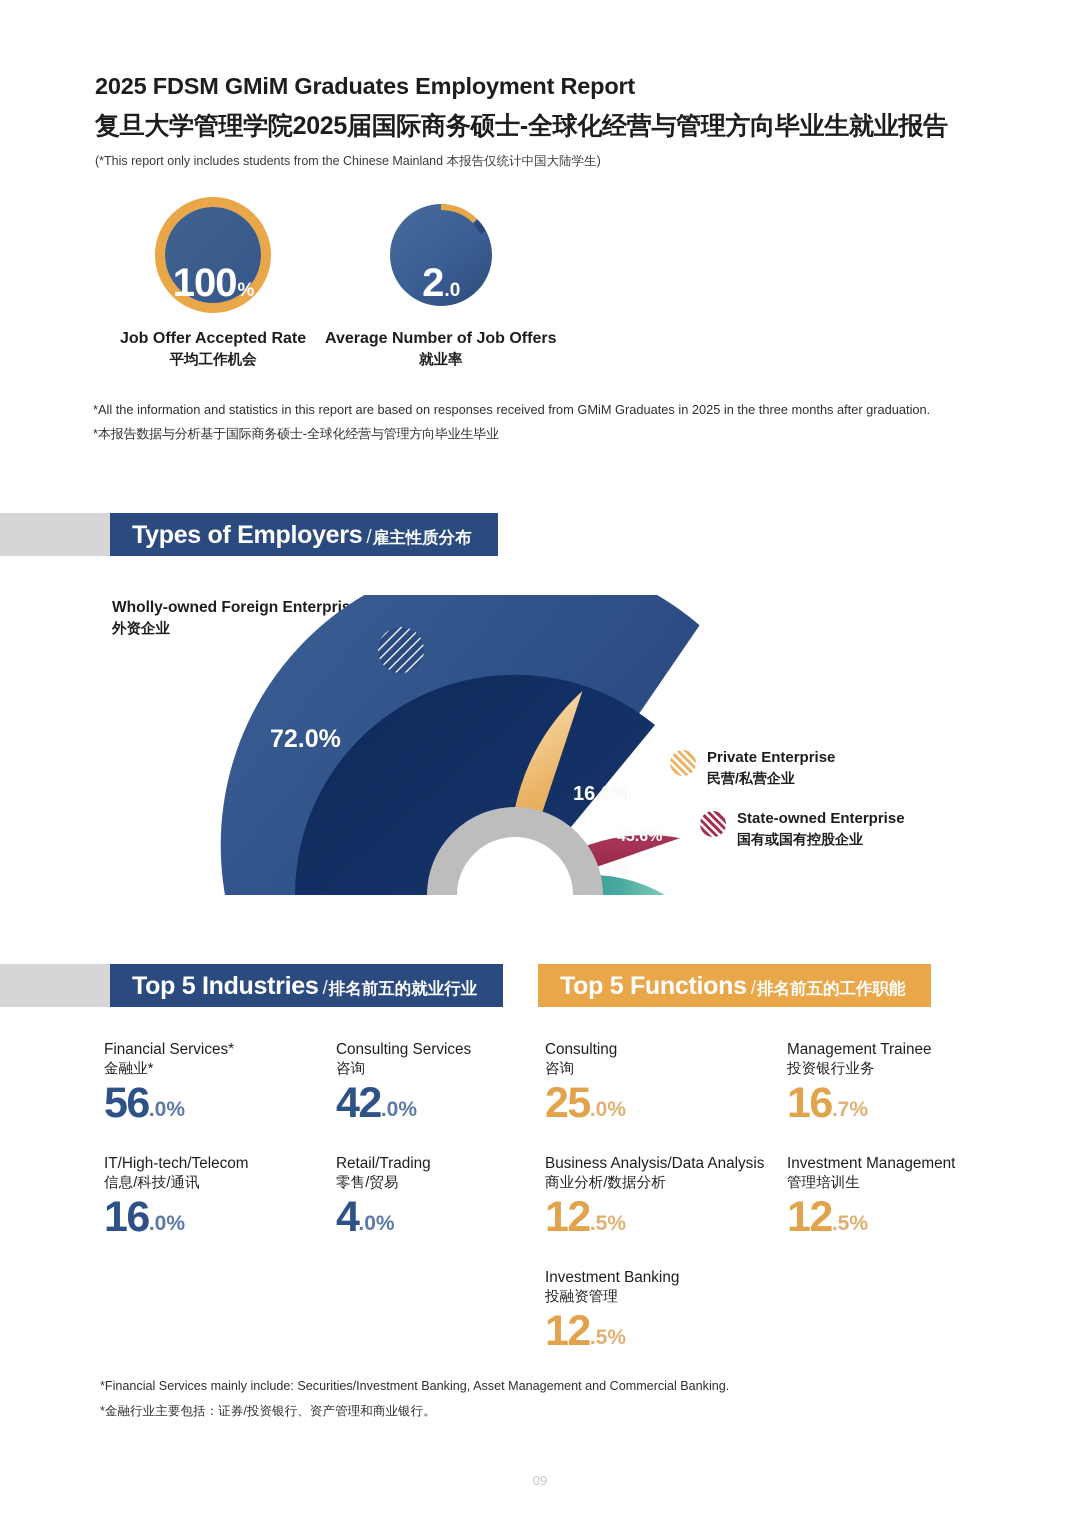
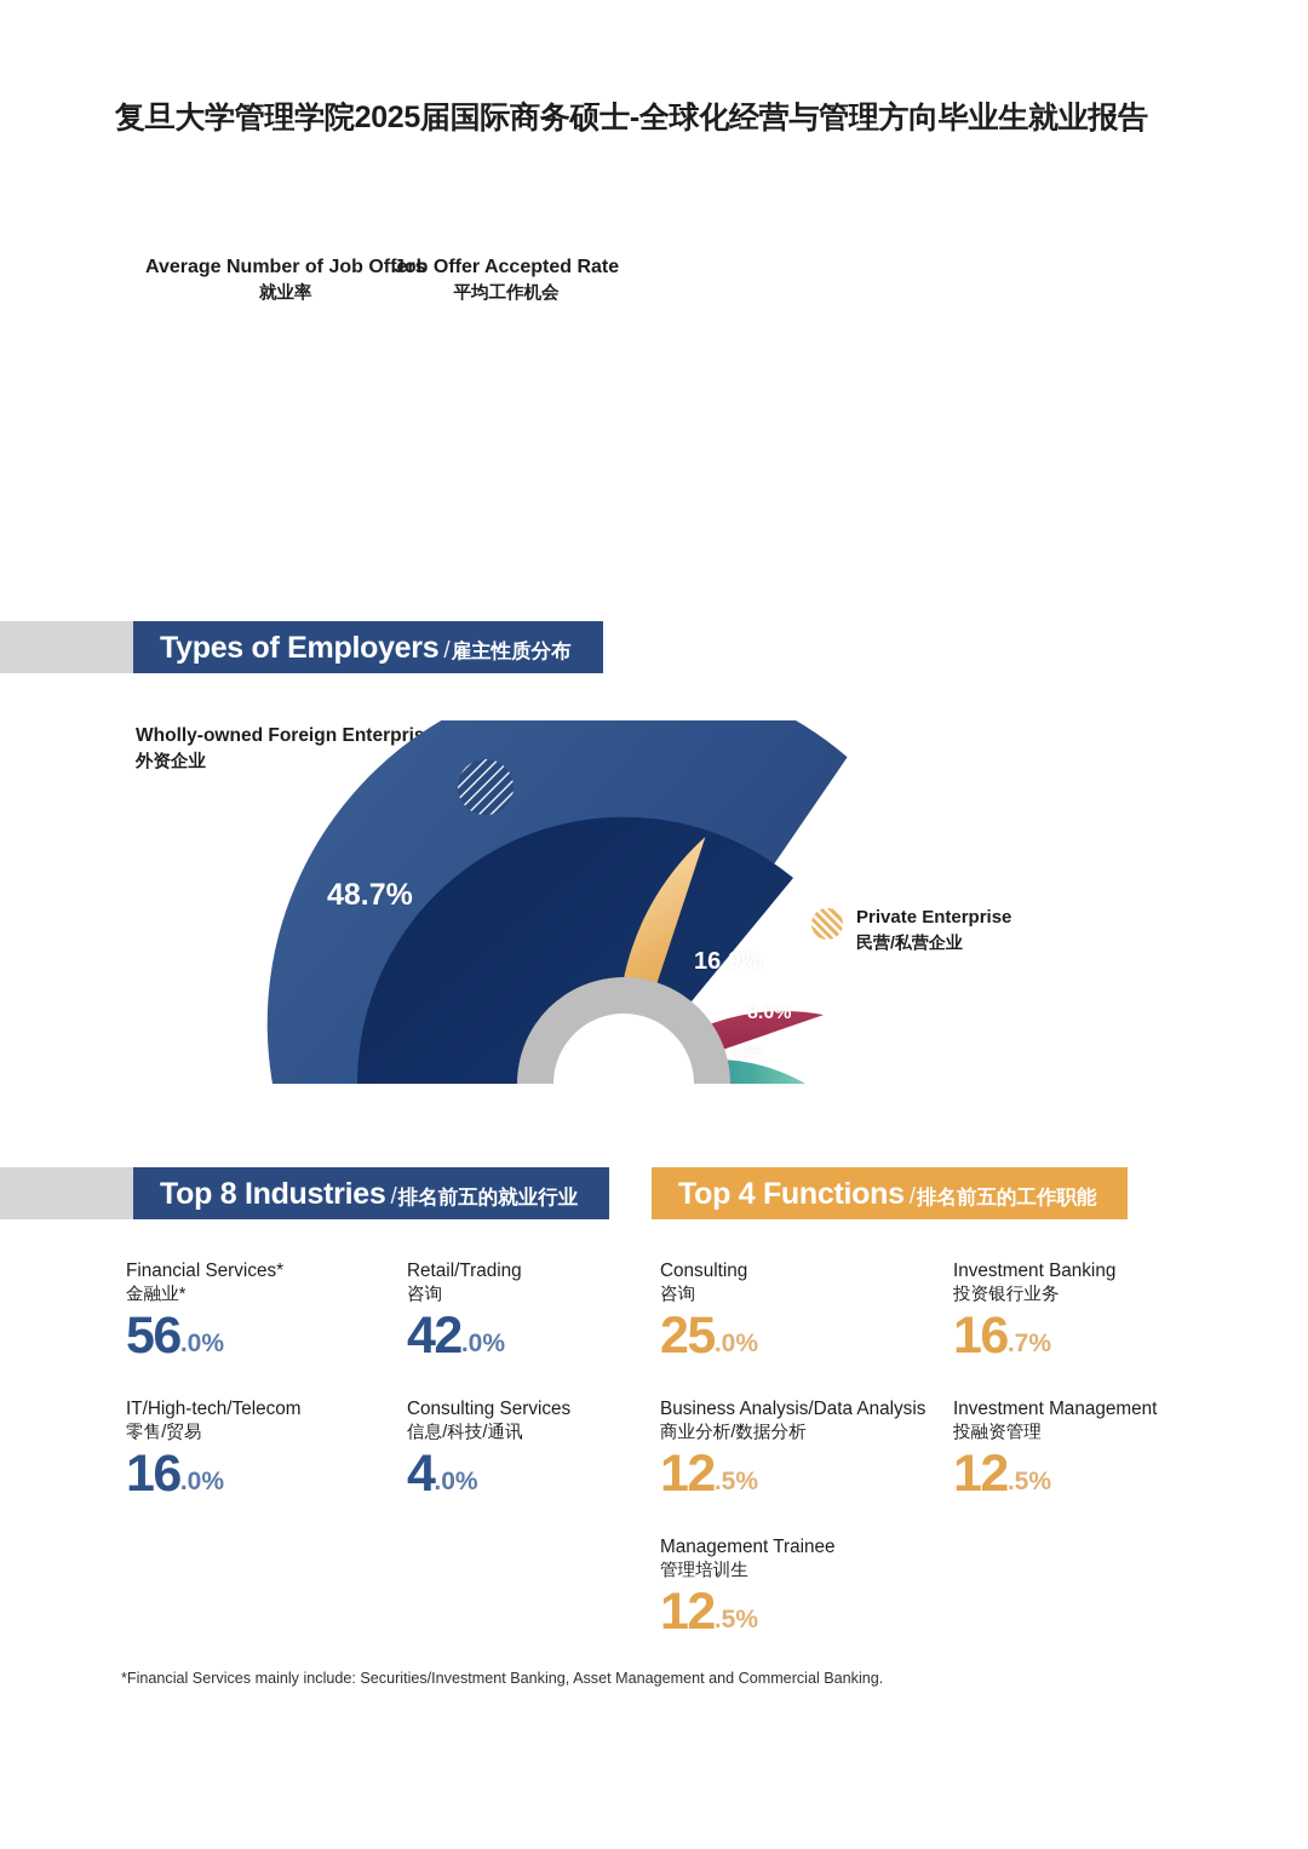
- 2025 FDSM GMiM Graduates Employment Report
  复旦大学管理学院2025届国际商务硕士-全球化经营与管理方向毕业生就业报告
- (*This report only includes students from the Chinese Mainland 本报告仅统计中国大陆学生)
- 100
- %
- Job Offer Accepted Rate
+ Average Number of Job Offers
- 平均工作机会
+ 就业率
- 2
- .0
- Average Number of Job Offers
+ Job Offer Accepted Rate
- 就业率
+ 平均工作机会
- *All the information and statistics in this report are based on responses received from GMiM Graduates in 2025 in the three months after graduation.
- *本报告数据与分析基于国际商务硕士-全球化经营与管理方向毕业生毕业
  Types of Employers
  /
  雇主性质分布
  Wholly-owned Foreign Enterpri
  外资企业
- 72.0%
+ 48.7%
  16.0%
- 45.6%
+ 8.0%
  4.0%
  Private Enterprise
  民营/私营企业
- State-owned Enterprise
- 国有或国有控股企业
- Top 5 Industries
+ Top 8 Industries
  /
  排名前五的就业行业
- Top 5 Functions
+ Top 4 Functions
  /
  排名前五的工作职能
  Financial Services*
  金融业*
  56.0%
- Consulting Services
+ Retail/Trading
  咨询
  42.0%
  IT/High-tech/Telecom
- 信息/科技/通讯
+ 零售/贸易
  16.0%
- Retail/Trading
+ Consulting Services
- 零售/贸易
+ 信息/科技/通讯
  4.0%
  Consulting
  咨询
  25.0%
- Management Trainee
+ Investment Banking
  投资银行业务
  16.7%
  Business Analysis/Data Analysis
  商业分析/数据分析
  12.5%
  Investment Management
- 管理培训生
+ 投融资管理
  12.5%
- Investment Banking
+ Management Trainee
- 投融资管理
+ 管理培训生
  12.5%
  *Financial Services mainly include: Securities/Investment Banking, Asset Management and Commercial Banking.
- *金融行业主要包括：证券/投资银行、资产管理和商业银行。
- 09
